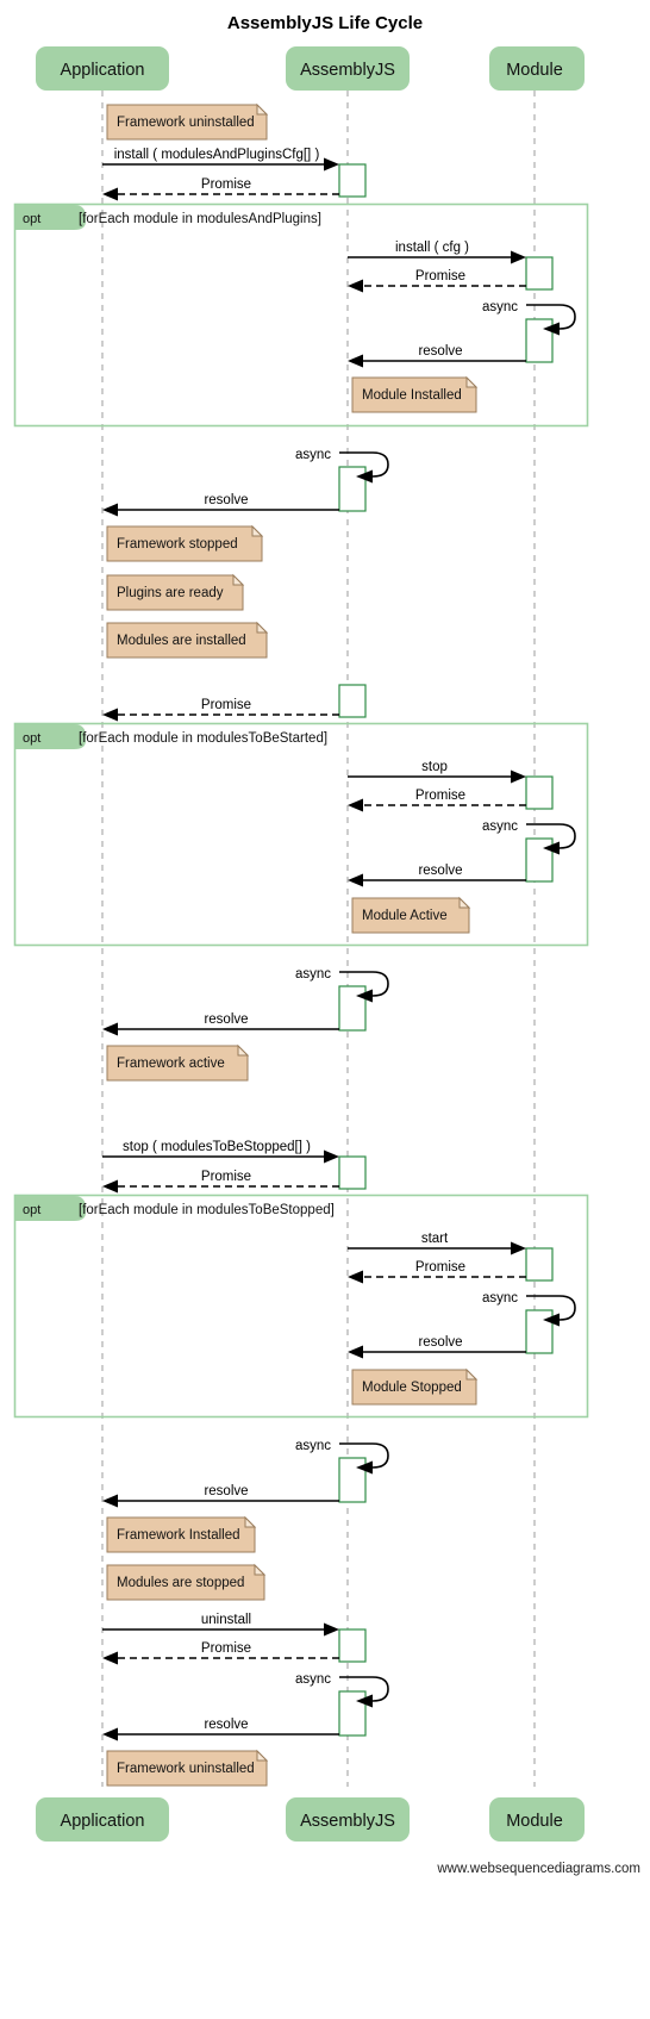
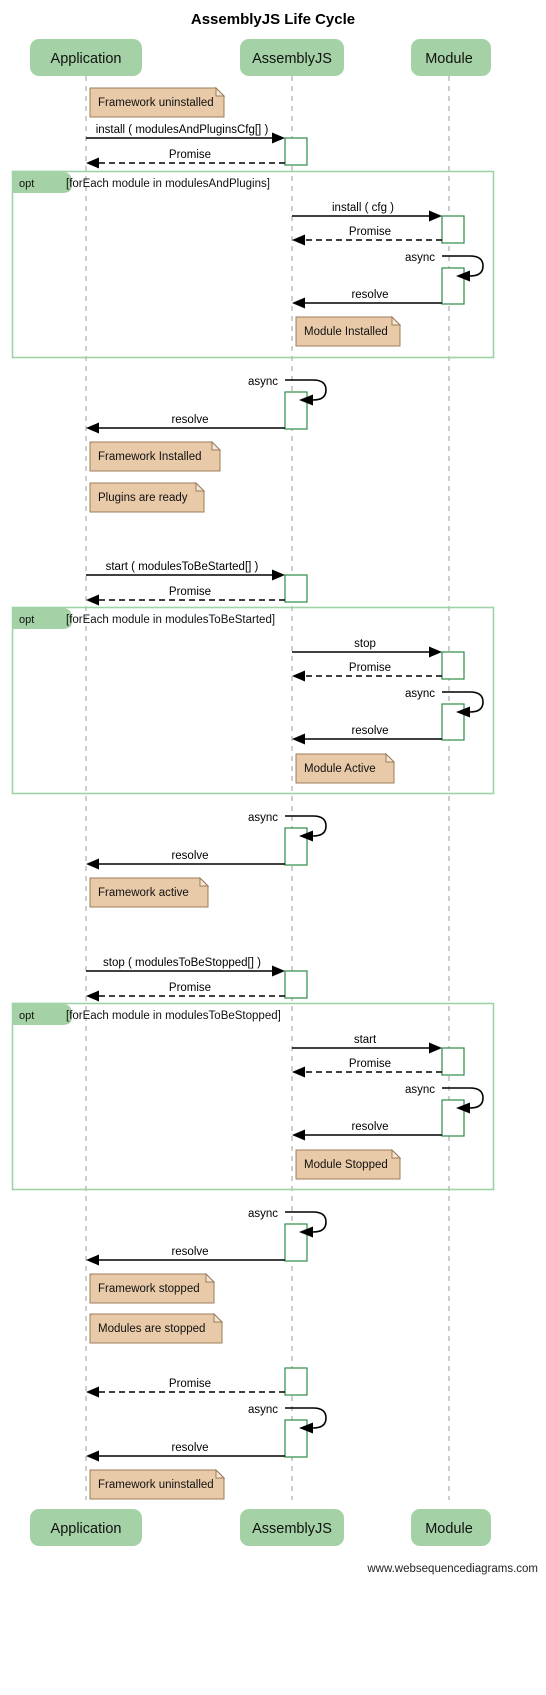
  AssemblyJS Life Cycle
  opt
  [forEach module in modulesAndPlugins]
  opt
  [forEach module in modulesToBeStarted]
  opt
  [forEach module in modulesToBeStopped]
  install ( modulesAndPluginsCfg[] )
  Promise
  install ( cfg )
  Promise
  async
  resolve
  async
  resolve
+ start ( modulesToBeStarted[] )
  Promise
  stop
  Promise
  async
  resolve
  async
  resolve
  stop ( modulesToBeStopped[] )
  Promise
  start
  Promise
  async
  resolve
  async
  resolve
- uninstall
  Promise
  async
  resolve
  Framework uninstalled
  Module Installed
- Framework stopped
+ Framework Installed
  Plugins are ready
- Modules are installed
  Module Active
  Framework active
  Module Stopped
- Framework Installed
+ Framework stopped
  Modules are stopped
  Framework uninstalled
  Application
  AssemblyJS
  Module
  Application
  AssemblyJS
  Module
  www.websequencediagrams.com
